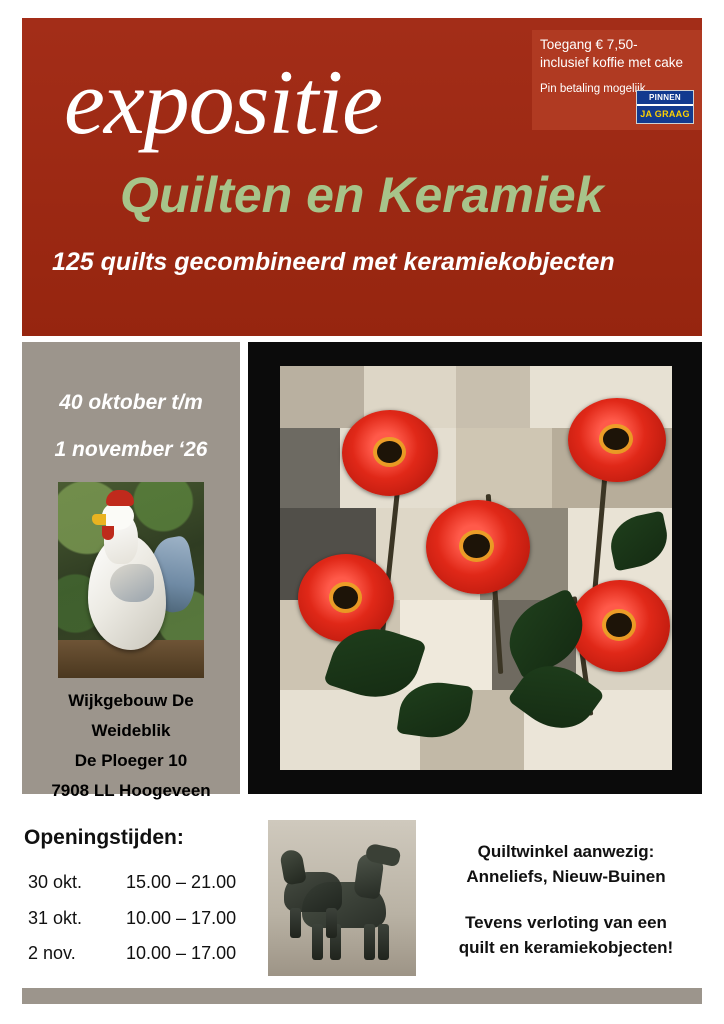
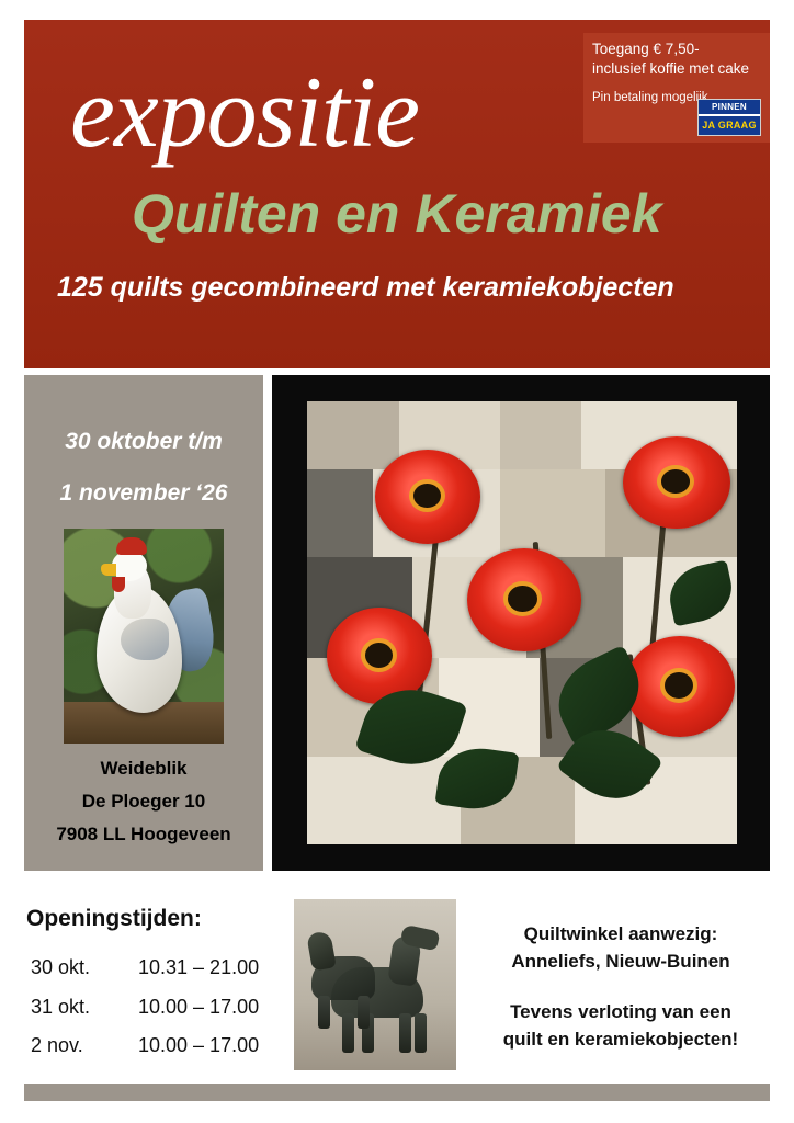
  expositie
  Quilten en Keramiek
  125 quilts gecombineerd met keramiekobjecten
  Toegang € 7,50-
  inclusief koffie met cake
  Pin betaling mogel
  PINNEN
  JA GRAAG
- 40 oktober t/m
+ 30 oktober t/m
  1 november ‘26
- Wijkgebouw De
  Weideblik
  De Ploeger 10
  7908 LL Hoogeveen
  Openingstijden:
- 30 okt.	15.00 – 21.00
+ 30 okt.	10.31 – 21.00
  31 okt.	10.00 – 17.00
  2 nov.	10.00 – 17.00
  Quiltwinkel aanwezig:
  Anneliefs, Nieuw-Buinen
  Tevens verloting van een
  quilt en keramiekobjecten!
